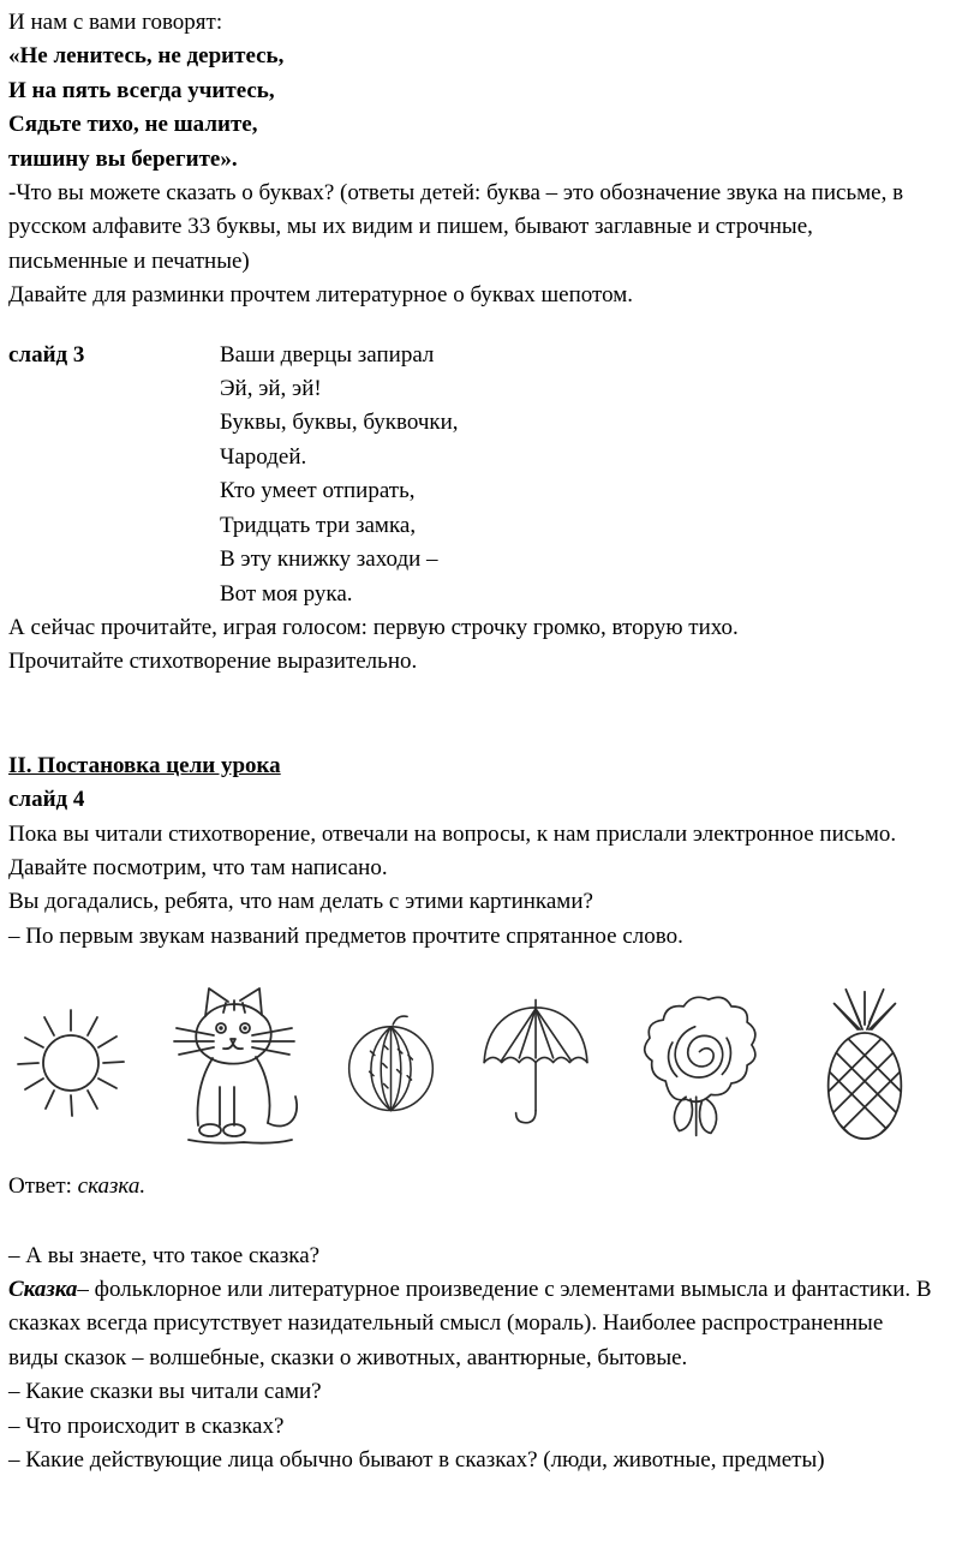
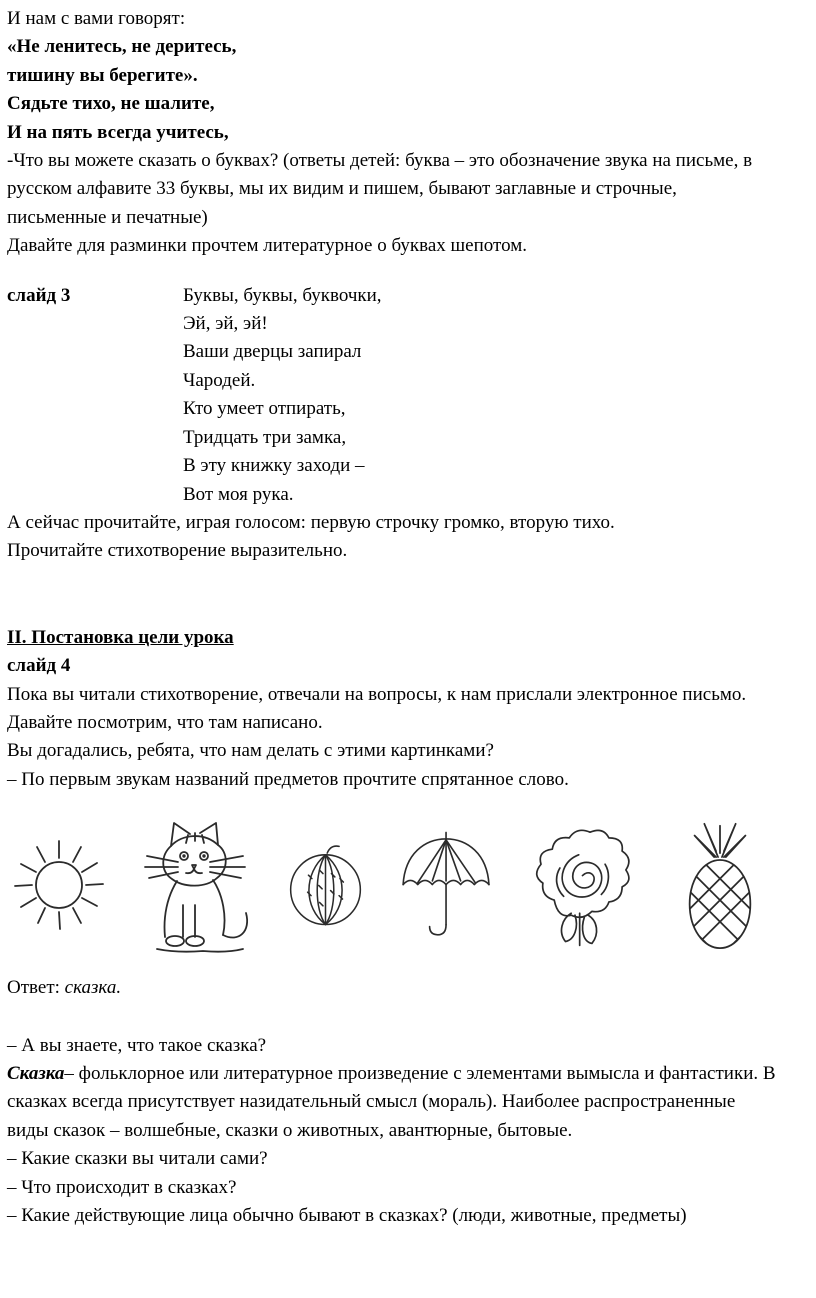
  И нам с вами говорят:
  «Не ленитесь, не деритесь,
- И на пять всегда учитесь,
+ тишину вы берегите».
  Сядьте тихо, не шалите,
- тишину вы берегите».
+ И на пять всегда учитесь,
  -Что вы можете сказать о буквах? (ответы детей: буква – это обозначение звука на письме, в русском алфавите 33 буквы, мы их видим и пишем, бывают заглавные и строчные, письменные и печатные)
  Давайте для разминки прочтем литературное о буквах шепотом.
  слайд 3
- Ваши дверцы запирал
+ Буквы, буквы, буквочки,
  Эй, эй, эй!
- Буквы, буквы, буквочки,
+ Ваши дверцы запирал
  Чародей.
  Кто умеет отпирать,
  Тридцать три замка,
  В эту книжку заходи –
  Вот моя рука.
  А сейчас прочитайте, играя голосом: первую строчку громко, вторую тихо.
  Прочитайте стихотворение выразительно.
  II. Постановка цели урока
  слайд 4
  Пока вы читали стихотворение, отвечали на вопросы, к нам прислали электронное письмо. Давайте посмотрим, что там написано.
  Вы догадались, ребята, что нам делать с этими картинками?
  – По первым звукам названий предметов прочтите спрятанное слово.
  Ответ: сказка.
  – А вы знаете, что такое сказка?
  Сказка– фольклорное или литературное произведение с элементами вымысла и фантастики. В сказках всегда присутствует назидательный смысл (мораль). Наиболее распространенные виды сказок – волшебные, сказки о животных, авантюрные, бытовые.
  – Какие сказки вы читали сами?
  – Что происходит в сказках?
  – Какие действующие лица обычно бывают в сказках? (люди, животные, предметы)
